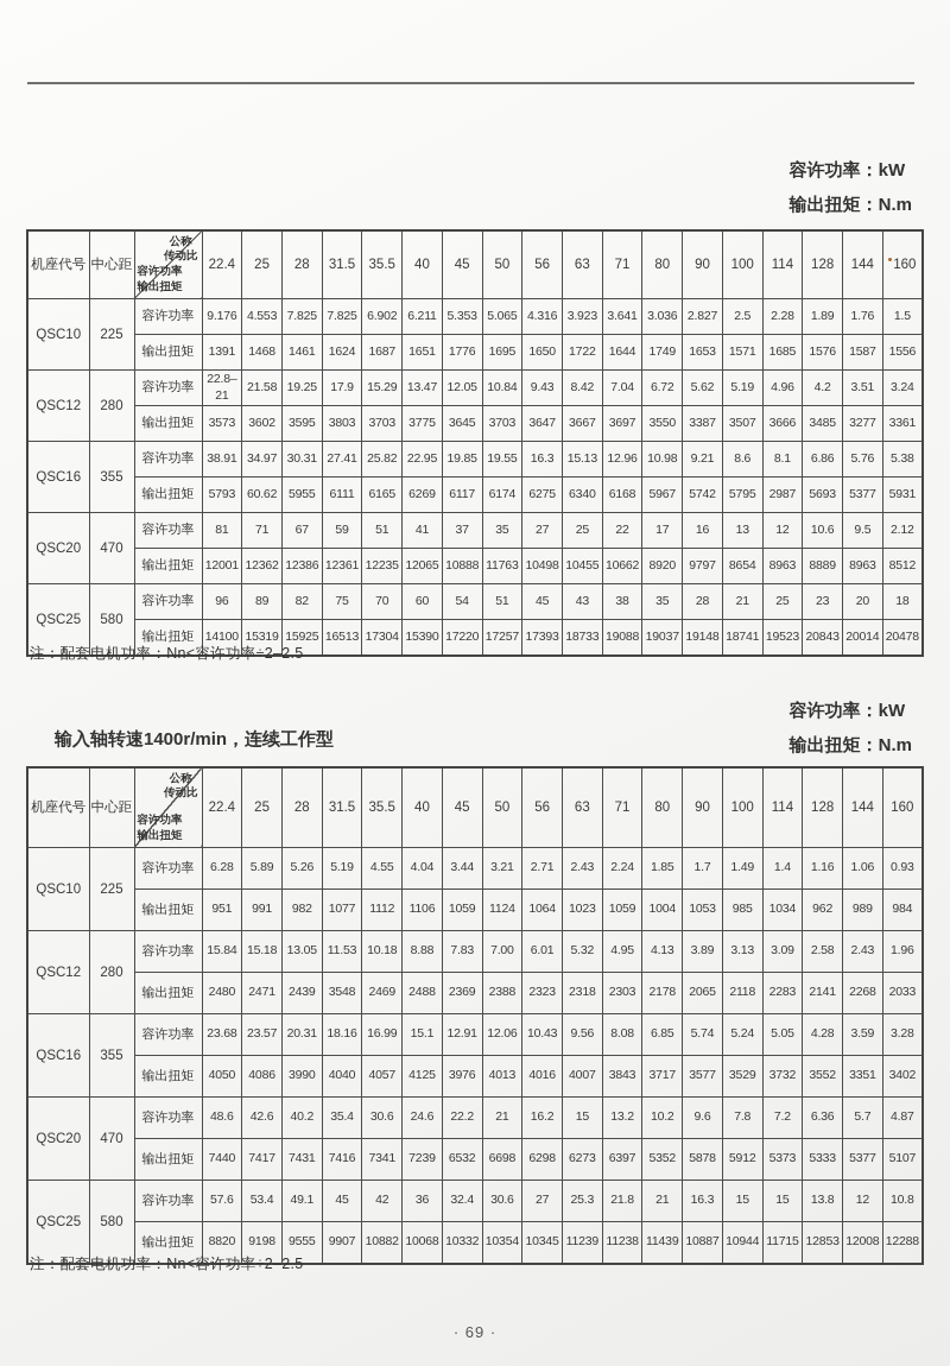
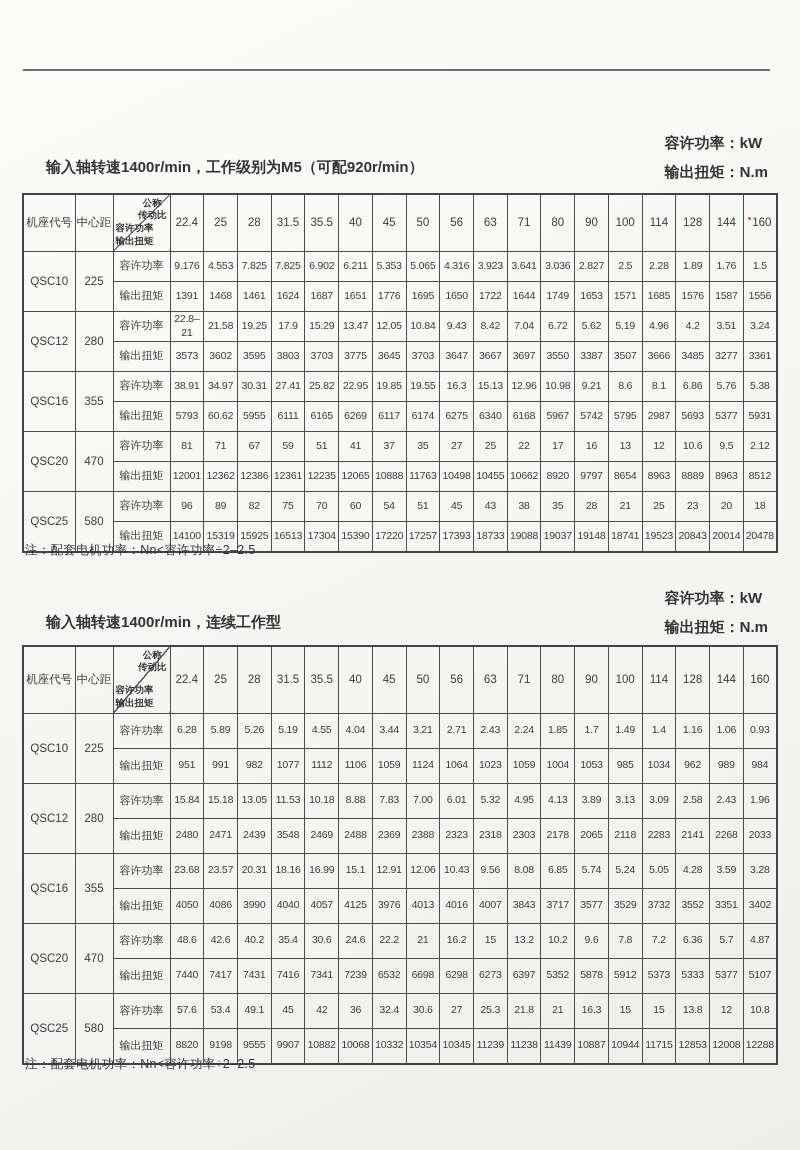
+ 输入轴转速1400r/min，工作级别为M5（可配920r/min）
  容许功率：kW
  输出扭矩：N.m
  机座代号	中心距	公称 传动比容许功率 输出扭矩	22.4	25	28	31.5	35.5	40	45	50	56	63	71	80	90	100	114	128	144	160
  QSC10	225	容许功率	9.176	4.553	7.825	7.825	6.902	6.211	5.353	5.065	4.316	3.923	3.641	3.036	2.827	2.5	2.28	1.89	1.76	1.5
  输出扭矩	1391	1468	1461	1624	1687	1651	1776	1695	1650	1722	1644	1749	1653	1571	1685	1576	1587	1556
  QSC12	280	容许功率	22.8–21	21.58	19.25	17.9	15.29	13.47	12.05	10.84	9.43	8.42	7.04	6.72	5.62	5.19	4.96	4.2	3.51	3.24
  输出扭矩	3573	3602	3595	3803	3703	3775	3645	3703	3647	3667	3697	3550	3387	3507	3666	3485	3277	3361
  QSC16	355	容许功率	38.91	34.97	30.31	27.41	25.82	22.95	19.85	19.55	16.3	15.13	12.96	10.98	9.21	8.6	8.1	6.86	5.76	5.38
  输出扭矩	5793	60.62	5955	6111	6165	6269	6117	6174	6275	6340	6168	5967	5742	5795	2987	5693	5377	5931
  QSC20	470	容许功率	81	71	67	59	51	41	37	35	27	25	22	17	16	13	12	10.6	9.5	2.12
  输出扭矩	12001	12362	12386	12361	12235	12065	10888	11763	10498	10455	10662	8920	9797	8654	8963	8889	8963	8512
  QSC25	580	容许功率	96	89	82	75	70	60	54	51	45	43	38	35	28	21	25	23	20	18
  输出扭矩	14100	15319	15925	16513	17304	15390	17220	17257	17393	18733	19088	19037	19148	18741	19523	20843	20014	20478
  注：配套电机功率：Nn<容许功率÷2–2.5
  输入轴转速1400r/min，连续工作型
  容许功率：kW
  输出扭矩：N.m
  机座代号	中心距	公称 传动比容许功率 输出扭矩	22.4	25	28	31.5	35.5	40	45	50	56	63	71	80	90	100	114	128	144	160
  QSC10	225	容许功率	6.28	5.89	5.26	5.19	4.55	4.04	3.44	3.21	2.71	2.43	2.24	1.85	1.7	1.49	1.4	1.16	1.06	0.93
  输出扭矩	951	991	982	1077	1112	1106	1059	1124	1064	1023	1059	1004	1053	985	1034	962	989	984
  QSC12	280	容许功率	15.84	15.18	13.05	11.53	10.18	8.88	7.83	7.00	6.01	5.32	4.95	4.13	3.89	3.13	3.09	2.58	2.43	1.96
  输出扭矩	2480	2471	2439	3548	2469	2488	2369	2388	2323	2318	2303	2178	2065	2118	2283	2141	2268	2033
  QSC16	355	容许功率	23.68	23.57	20.31	18.16	16.99	15.1	12.91	12.06	10.43	9.56	8.08	6.85	5.74	5.24	5.05	4.28	3.59	3.28
  输出扭矩	4050	4086	3990	4040	4057	4125	3976	4013	4016	4007	3843	3717	3577	3529	3732	3552	3351	3402
  QSC20	470	容许功率	48.6	42.6	40.2	35.4	30.6	24.6	22.2	21	16.2	15	13.2	10.2	9.6	7.8	7.2	6.36	5.7	4.87
  输出扭矩	7440	7417	7431	7416	7341	7239	6532	6698	6298	6273	6397	5352	5878	5912	5373	5333	5377	5107
  QSC25	580	容许功率	57.6	53.4	49.1	45	42	36	32.4	30.6	27	25.3	21.8	21	16.3	15	15	13.8	12	10.8
  输出扭矩	8820	9198	9555	9907	10882	10068	10332	10354	10345	11239	11238	11439	10887	10944	11715	12853	12008	12288
  注：配套电机功率：Nn<容许功率÷2–2.5
- · 69 ·
